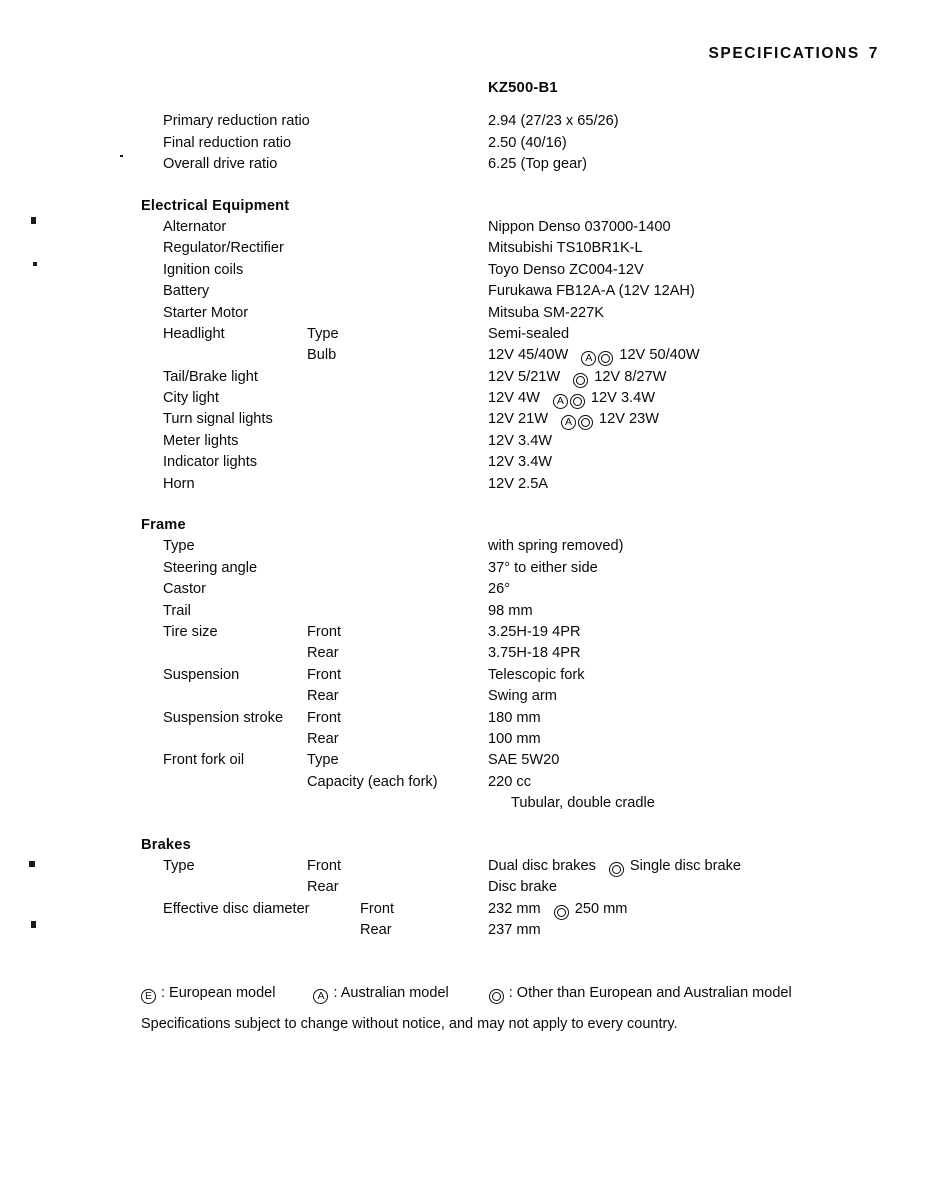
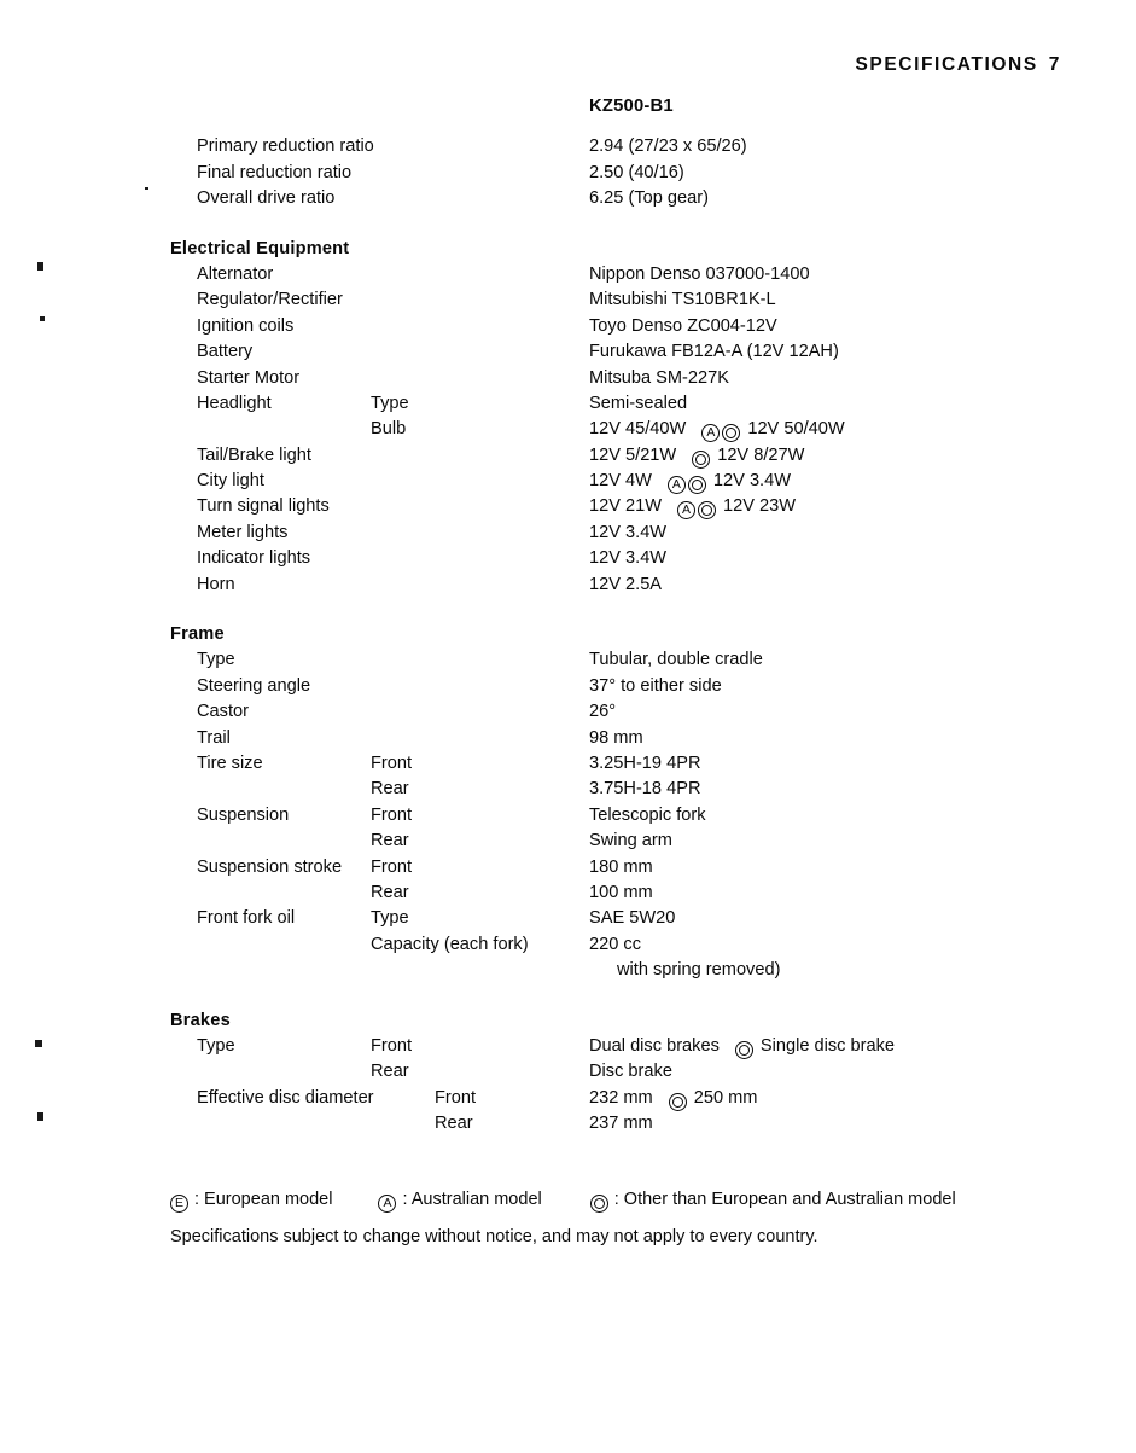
  SPECIFICATIONS 7
  KZ500-B1
  Primary reduction ratio
  2.94 (27/23 x 65/26)
  Final reduction ratio
  2.50 (40/16)
  Overall drive ratio
  6.25 (Top gear)
  Electrical Equipment
  Alternator
  Nippon Denso 037000-1400
  Regulator/Rectifier
  Mitsubishi TS10BR1K-L
  Ignition coils
  Toyo Denso ZC004-12V
  Battery
  Furukawa FB12A-A (12V 12AH)
  Starter Motor
  Mitsuba SM-227K
  Headlight
  Type
  Semi-sealed
  Bulb
  12V 45/40W A 12V 50/40W
  Tail/Brake light
  12V 5/21W 12V 8/27W
  City light
  12V 4W A 12V 3.4W
  Turn signal lights
  12V 21W A 12V 23W
  Meter lights
  12V 3.4W
  Indicator lights
  12V 3.4W
  Horn
  12V 2.5A
  Frame
  Type
- with spring removed)
+ Tubular, double cradle
  Steering angle
  37° to either side
  Castor
  26°
  Trail
  98 mm
  Tire size
  Front
  3.25H-19 4PR
  Rear
  3.75H-18 4PR
  Suspension
  Front
  Telescopic fork
  Rear
  Swing arm
  Suspension stroke
  Front
  180 mm
  Rear
  100 mm
  Front fork oil
  Type
  SAE 5W20
  Capacity (each fork)
  220 cc
- Tubular, double cradle
+ with spring removed)
  Brakes
  Type
  Front
  Dual disc brakes Single disc brake
  Rear
  Disc brake
  Effective disc diameter
  Front
  232 mm 250 mm
  Rear
  237 mm
  E : European model A : Australian model : Other than European and Australian model
  Specifications subject to change without notice, and may not apply to every country.
